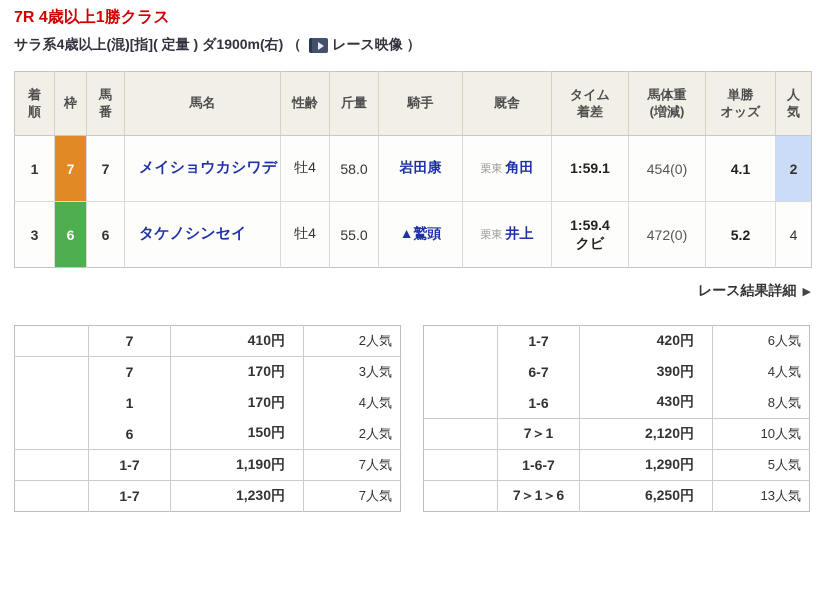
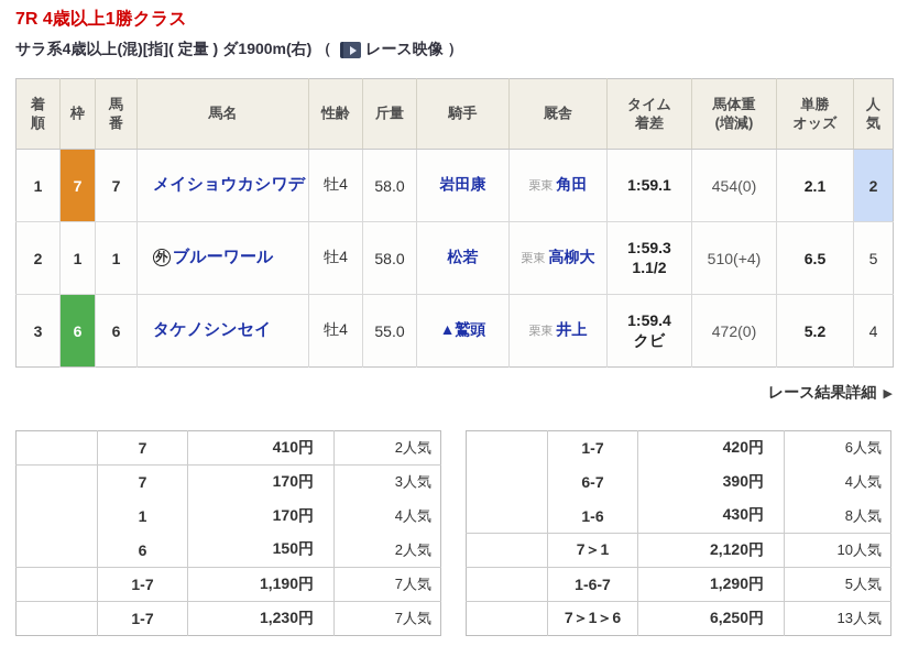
  7R 4歳以上1勝クラス
  サラ系4歳以上(混)[指]( 定量 ) ダ1900m(右)
  （
  レース映像
  ）
  着 順	枠	馬 番	馬名	性齢	斤量	騎手	厩舎	タイム 着差	馬体重 (増減)	単勝 オッズ	人 気
- 1	7	7	メイショウカシワデ	牡4	58.0	岩田康	栗東 角田	1:59.1	454(0)	4.1	2
+ 1	7	7	メイショウカシワデ	牡4	58.0	岩田康	栗東 角田	1:59.1	454(0)	2.1	2
+ 2	1	1	外 ブルーワール	牡4	58.0	松若	栗東 高柳大	1:59.31.1/2	510(+4)	6.5	5
  3	6	6	タケノシンセイ	牡4	55.0	▲鷲頭	栗東 井上	1:59.4クビ	472(0)	5.2	4
  レース結果詳細 ▶
  	7	410円	2人気
  	7	170円	3人気
  1	170円	4人気
  6	150円	2人気
  	1-7	1,190円	7人気
  	1-7	1,230円	7人気
  	1-7	420円	6人気
  6-7	390円	4人気
  1-6	430円	8人気
  	7＞1	2,120円	10人気
  	1-6-7	1,290円	5人気
  	7＞1＞6	6,250円	13人気
